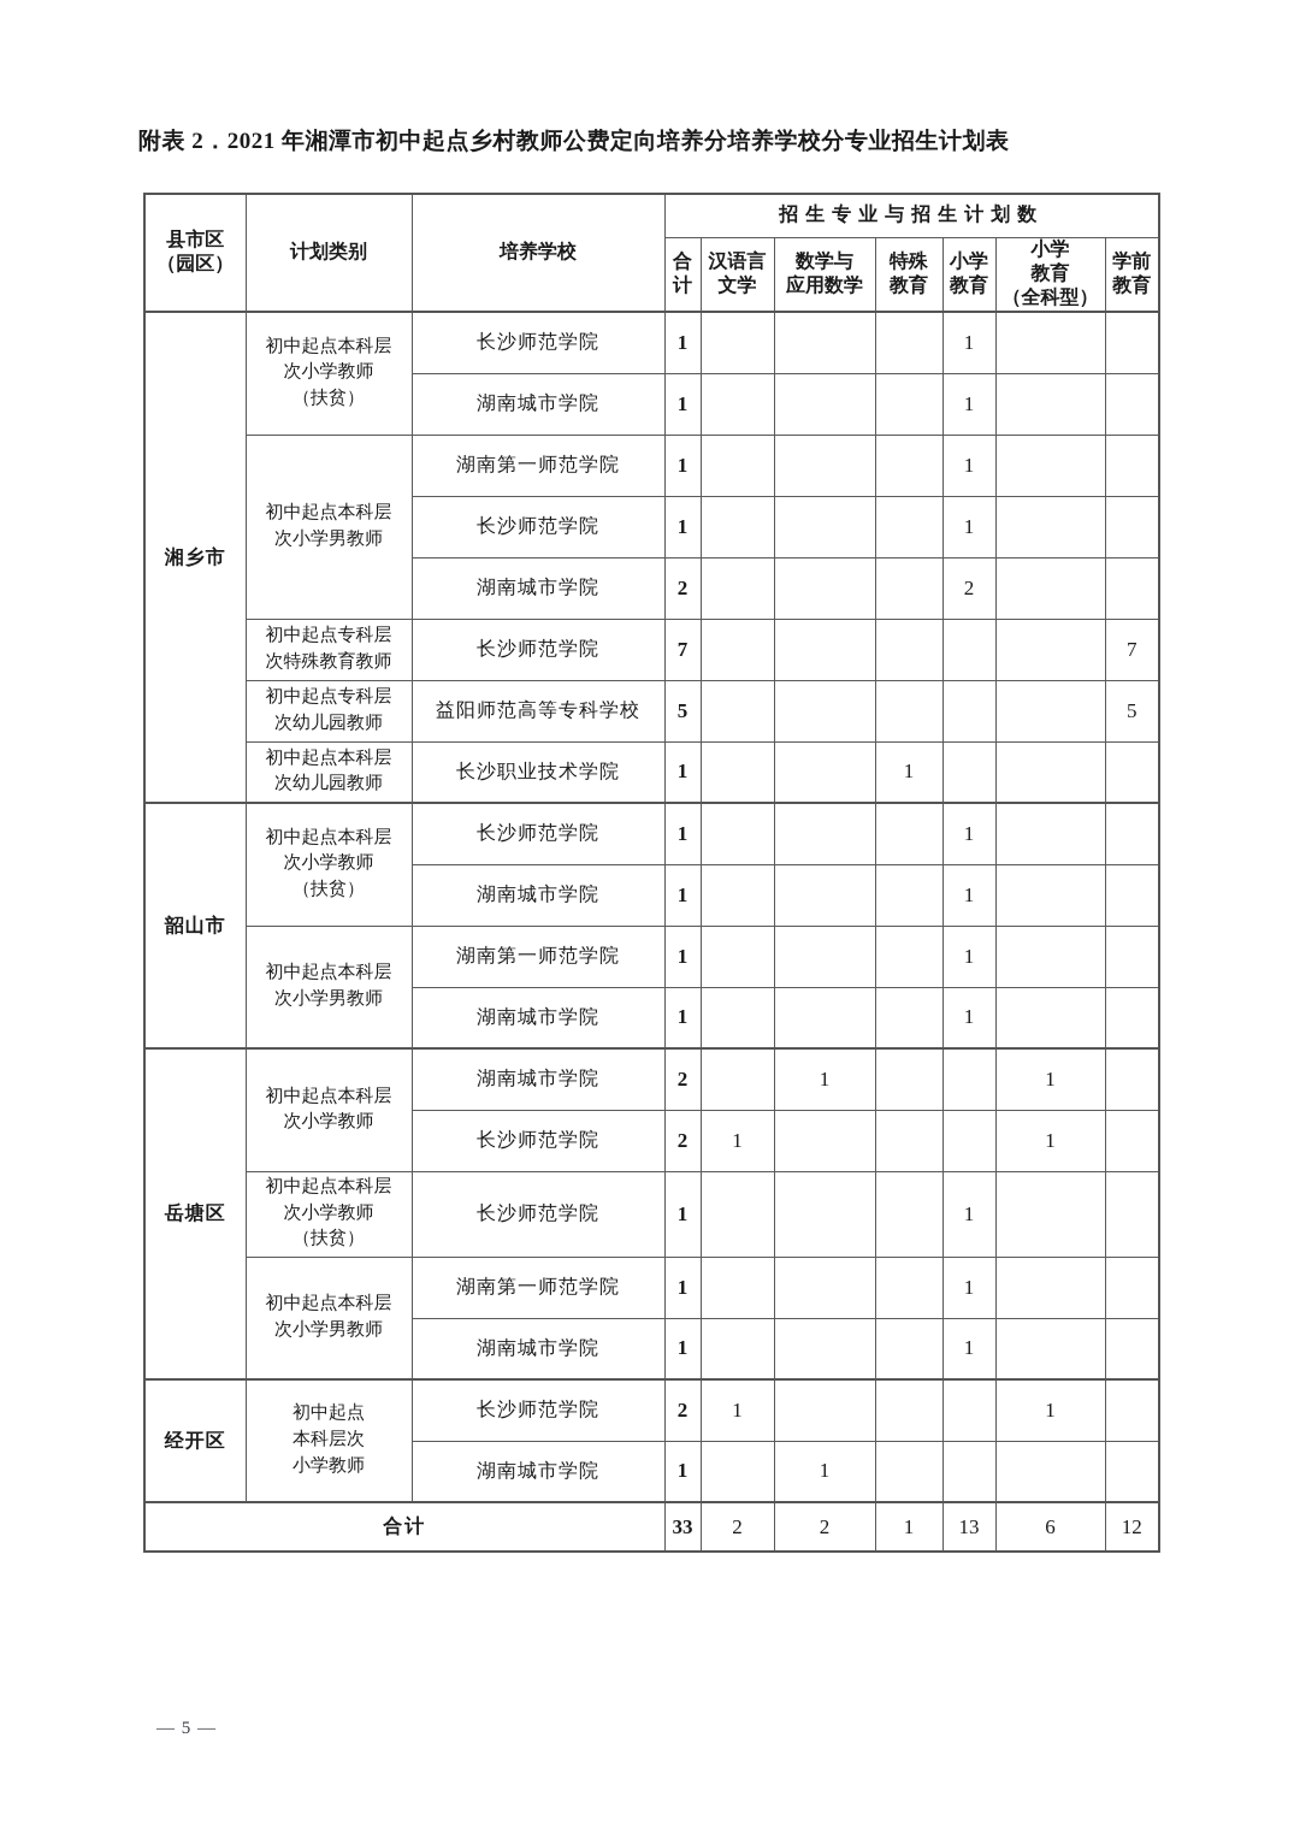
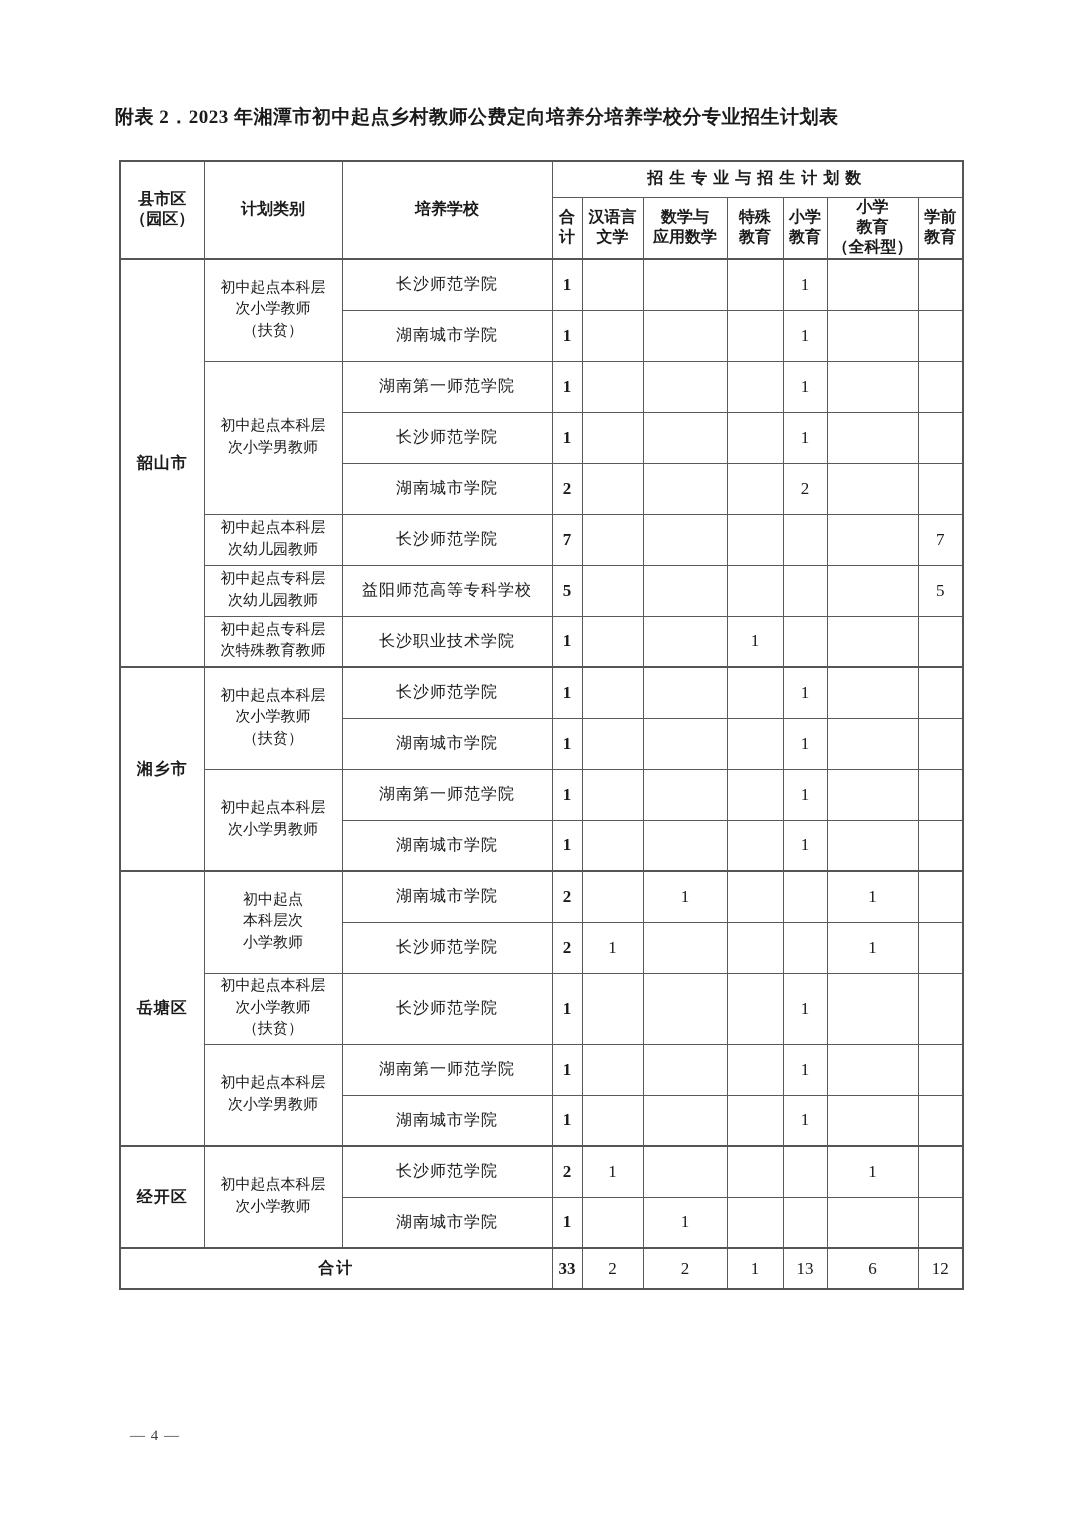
- 附表 2．2021 年湘潭市初中起点乡村教师公费定向培养分培养学校分专业招生计划表
+ 附表 2．2023 年湘潭市初中起点乡村教师公费定向培养分培养学校分专业招生计划表
  县市区 （园区）	计划类别	培养学校	招生专业与招生计划数
  合 计	汉语言 文学	数学与 应用数学	特殊 教育	小学 教育	小学 教育 （全科型）	学前 教育
- 湘乡市	初中起点本科层 次小学教师 （扶贫）	长沙师范学院	1				1
+ 韶山市	初中起点本科层 次小学教师 （扶贫）	长沙师范学院	1				1
  湖南城市学院	1				1
  初中起点本科层 次小学男教师	湖南第一师范学院	1				1
  长沙师范学院	1				1
  湖南城市学院	2				2
- 初中起点专科层 次特殊教育教师	长沙师范学院	7						7
+ 初中起点本科层 次幼儿园教师	长沙师范学院	7						7
  初中起点专科层 次幼儿园教师	益阳师范高等专科学校	5						5
- 初中起点本科层 次幼儿园教师	长沙职业技术学院	1			1
+ 初中起点专科层 次特殊教育教师	长沙职业技术学院	1			1
- 韶山市	初中起点本科层 次小学教师 （扶贫）	长沙师范学院	1				1
+ 湘乡市	初中起点本科层 次小学教师 （扶贫）	长沙师范学院	1				1
  湖南城市学院	1				1
  初中起点本科层 次小学男教师	湖南第一师范学院	1				1
  湖南城市学院	1				1
- 岳塘区	初中起点本科层 次小学教师	湖南城市学院	2		1			1
+ 岳塘区	初中起点 本科层次 小学教师	湖南城市学院	2		1			1
  长沙师范学院	2	1				1
  初中起点本科层 次小学教师 （扶贫）	长沙师范学院	1				1
  初中起点本科层 次小学男教师	湖南第一师范学院	1				1
  湖南城市学院	1				1
- 经开区	初中起点 本科层次 小学教师	长沙师范学院	2	1				1
+ 经开区	初中起点本科层 次小学教师	长沙师范学院	2	1				1
  湖南城市学院	1		1
  合计	33	2	2	1	13	6	12
- — 5 —
+ — 4 —
